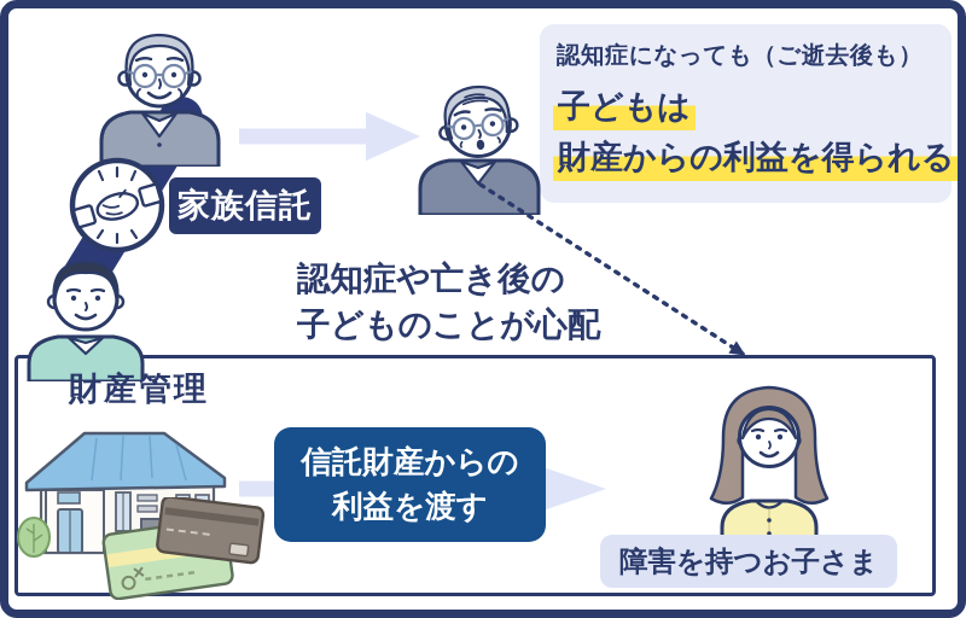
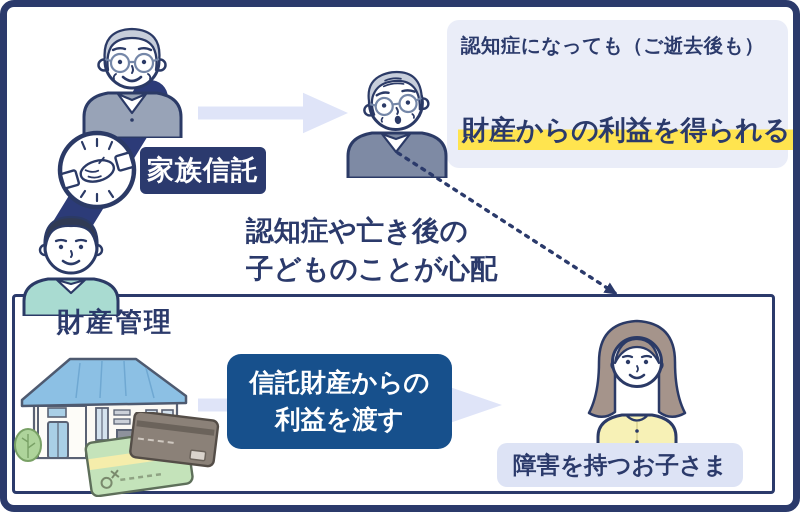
  認知症になっても（ご逝去後も）
- 子どもは
  財産からの利益を得られる
  家族信託
  認知症や亡き後の
  子どものことが心配
  財産管理
  信託財産からの
  利益を渡す
  障害を持つお子さま
